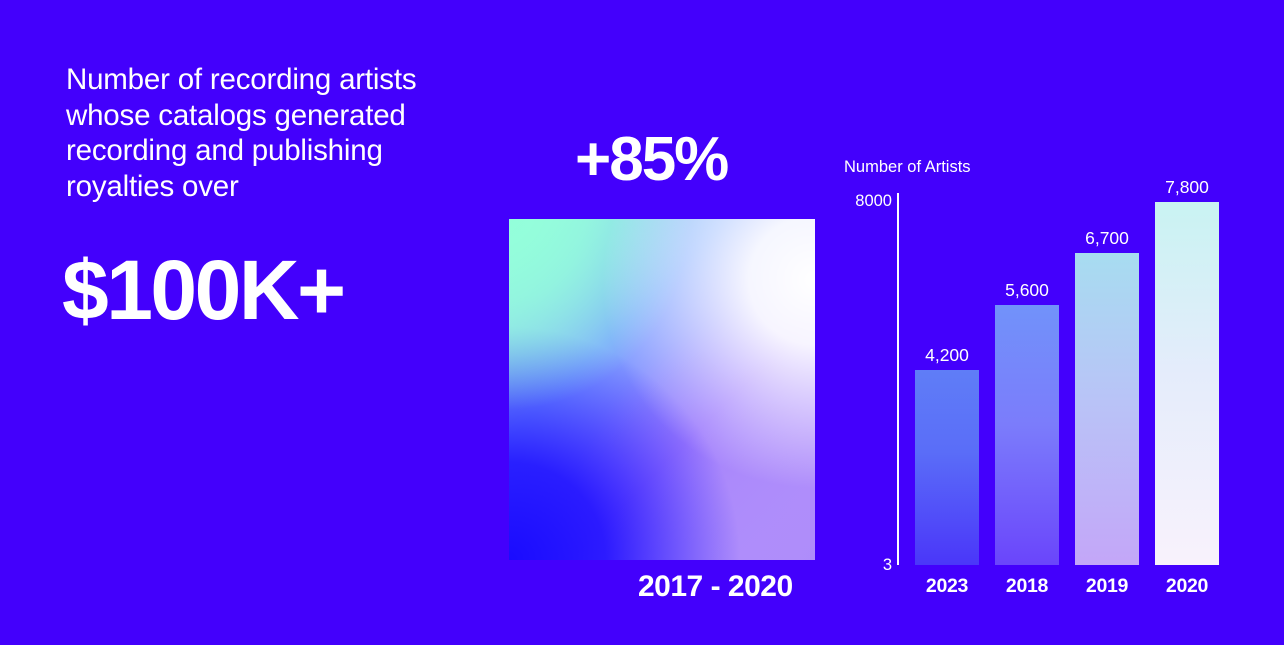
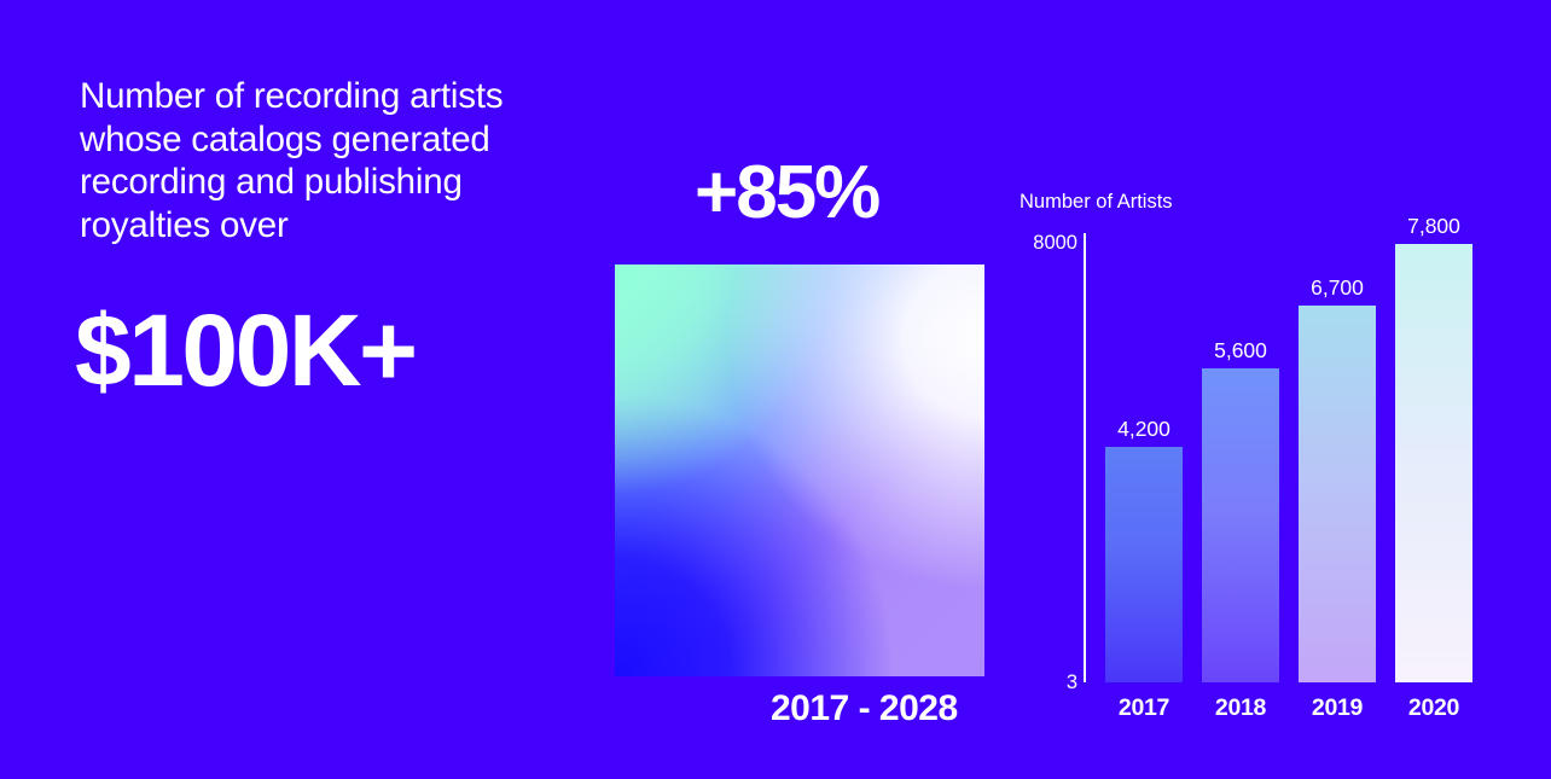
  Number of recording artists whose catalogs generated recording and publishing royalties over
  $100K+
  +85%
- 2017 - 2020
+ 2017 - 2028
  Number of Artists
  8000
  3
  4,200
  5,600
  6,700
  7,800
- 2023
+ 2017
  2018
  2019
  2020
